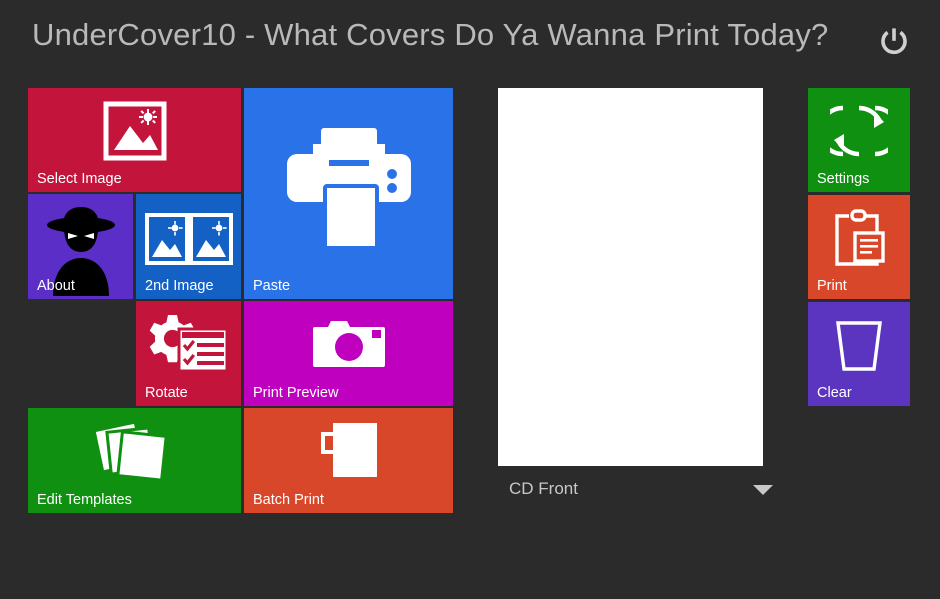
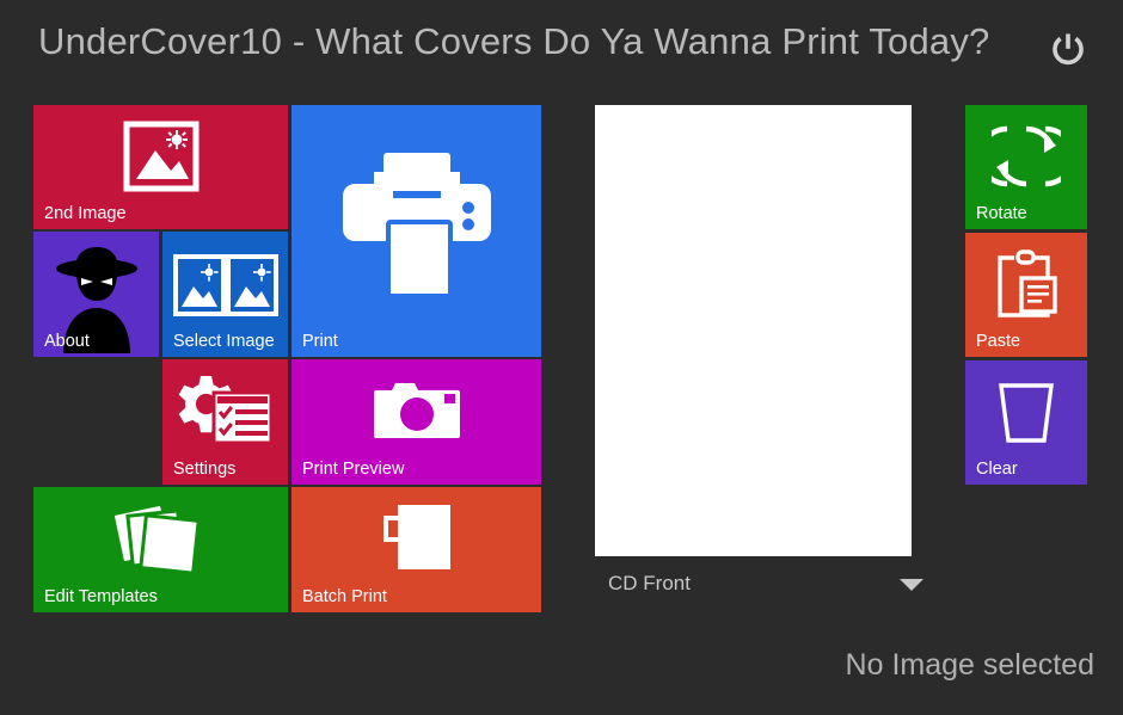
  UnderCover10 - What Covers Do Ya Wanna Print Today?
- Select Image
+ 2nd Image
  About
- 2nd Image
+ Select Image
- Paste
+ Print
- Rotate
+ Settings
  Print Preview
  Edit Templates
  Batch Print
- Settings
+ Rotate
- Print
+ Paste
  Clear
  CD Front
+ No Image selected
